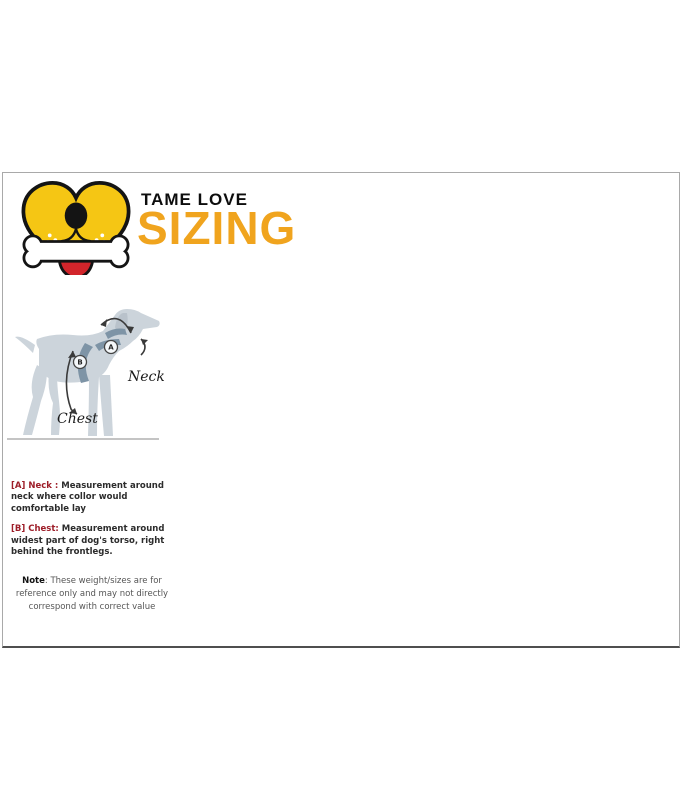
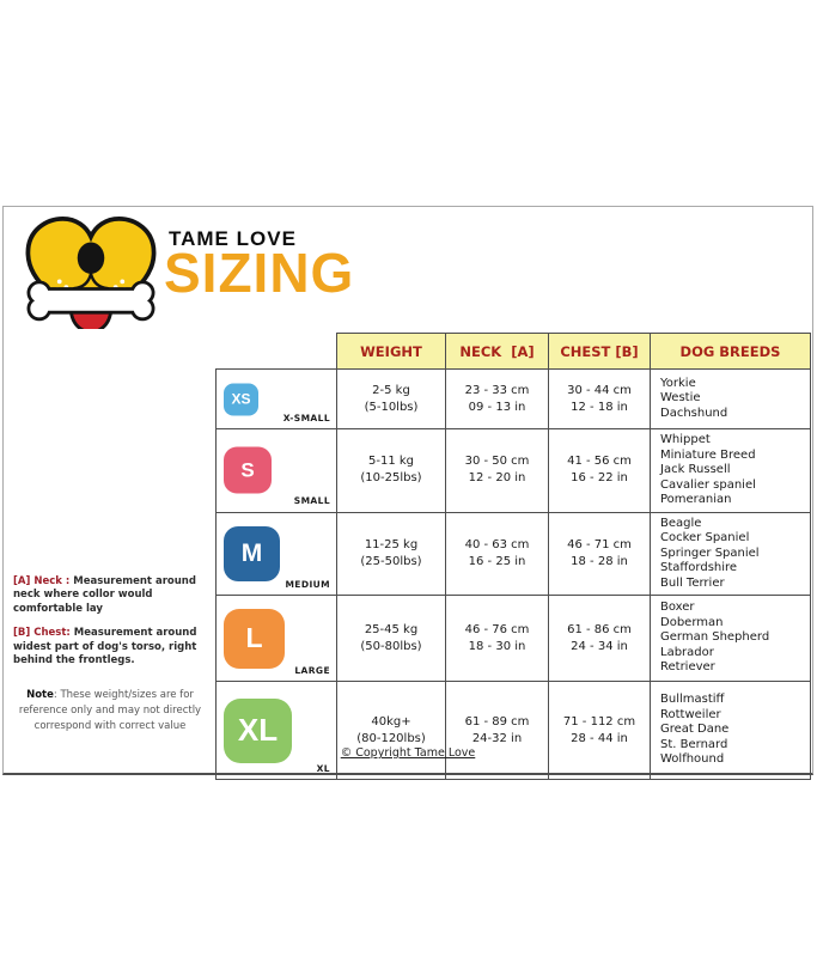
  TAME LOVE
  SIZING
- A
- B
- Neck
- Chest
  [A] Neck : Measurement around neck where collor would comfortable lay
  [B] Chest: Measurement around widest part of dog's torso, right behind the frontlegs.
  Note: These weight/sizes are for reference only and may not directly correspond with correct value
+ 	WEIGHT	NECK [A]	CHEST [B]	DOG BREEDS
+ XS X-SMALL	2-5 kg(5-10lbs)	23 - 33 cm09 - 13 in	30 - 44 cm12 - 18 in	YorkieWestieDachshund
+ S SMALL	5-11 kg(10-25lbs)	30 - 50 cm12 - 20 in	41 - 56 cm16 - 22 in	WhippetMiniature BreedJack RussellCavalier spanielPomeranian
+ M MEDIUM	11-25 kg(25-50lbs)	40 - 63 cm16 - 25 in	46 - 71 cm18 - 28 in	BeagleCocker SpanielSpringer SpanielStaffordshireBull Terrier
+ L LARGE	25-45 kg(50-80lbs)	46 - 76 cm18 - 30 in	61 - 86 cm24 - 34 in	BoxerDobermanGerman ShepherdLabradorRetriever
+ XL XL	40kg+(80-120lbs)	61 - 89 cm24-32 in	71 - 112 cm28 - 44 in	BullmastiffRottweilerGreat DaneSt. BernardWolfhound
+ © Copyright Tame Love
